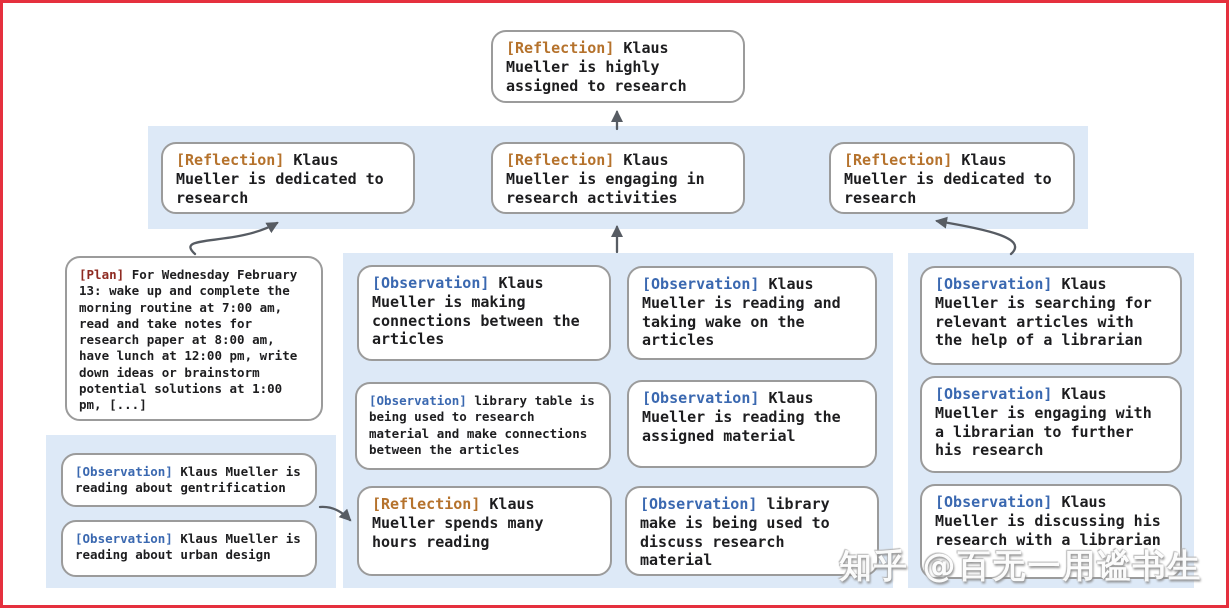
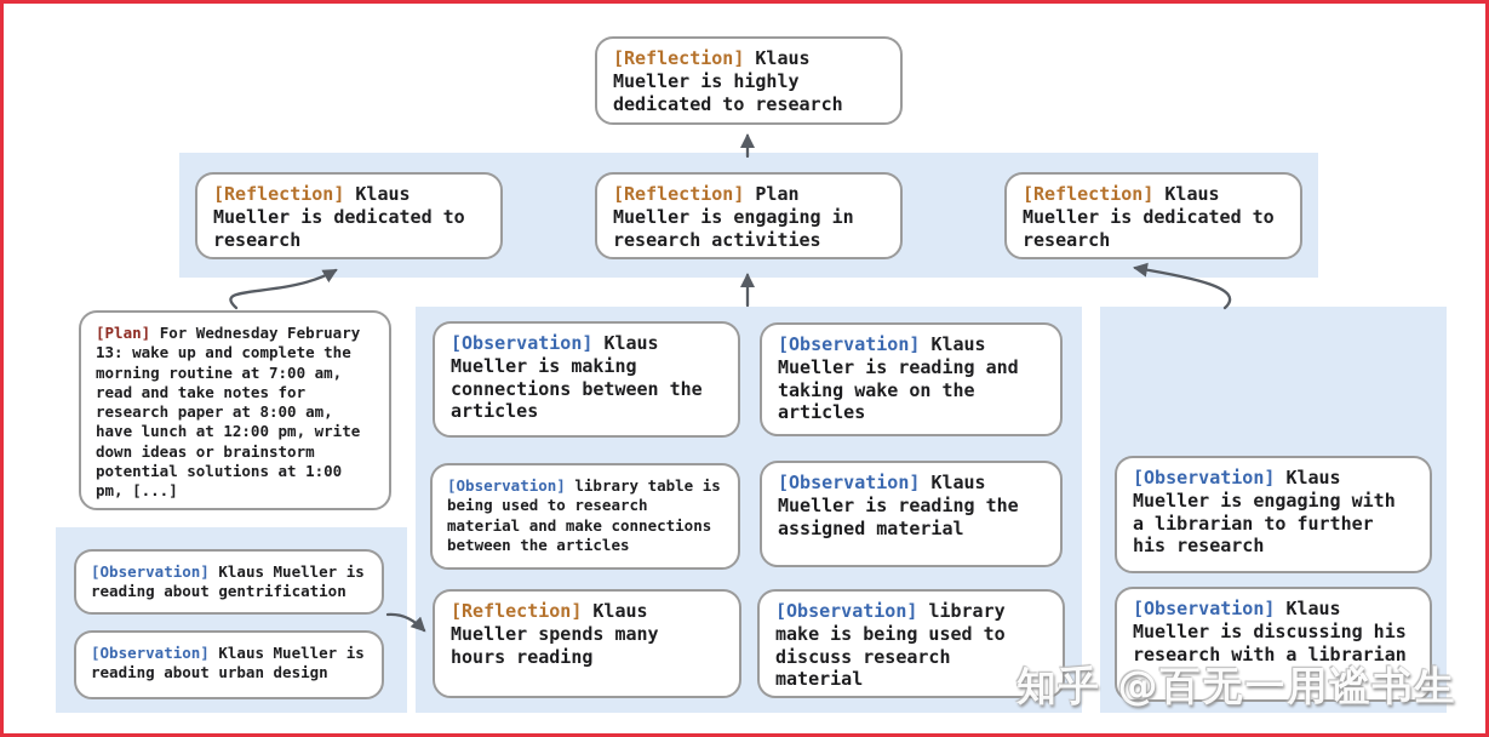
- [Reflection] Klaus Mueller is highly assigned to research
+ [Reflection] Klaus Mueller is highly dedicated to research
  [Reflection] Klaus Mueller is dedicated to research
- [Reflection] Klaus Mueller is engaging in research activities
+ [Reflection] Plan Mueller is engaging in research activities
  [Reflection] Klaus Mueller is dedicated to research
  [Plan] For Wednesday February 13: wake up and complete the morning routine at 7:00 am, read and take notes for research paper at 8:00 am, have lunch at 12:00 pm, write down ideas or brainstorm potential solutions at 1:00 pm, [...]
  [Observation] Klaus Mueller is reading about gentrification
  [Observation] Klaus Mueller is reading about urban design
  [Observation] Klaus Mueller is making connections between the articles
  [Observation] library table is being used to research material and make connections between the articles
  [Reflection] Klaus Mueller spends many hours reading
  [Observation] Klaus Mueller is reading and taking wake on the articles
  [Observation] Klaus Mueller is reading the assigned material
  [Observation] library make is being used to discuss research material
- [Observation] Klaus Mueller is searching for relevant articles with the help of a librarian
  [Observation] Klaus Mueller is engaging with a librarian to further his research
  [Observation] Klaus Mueller is discussing his research with a librarian
  知乎 @百无一用谧书生
